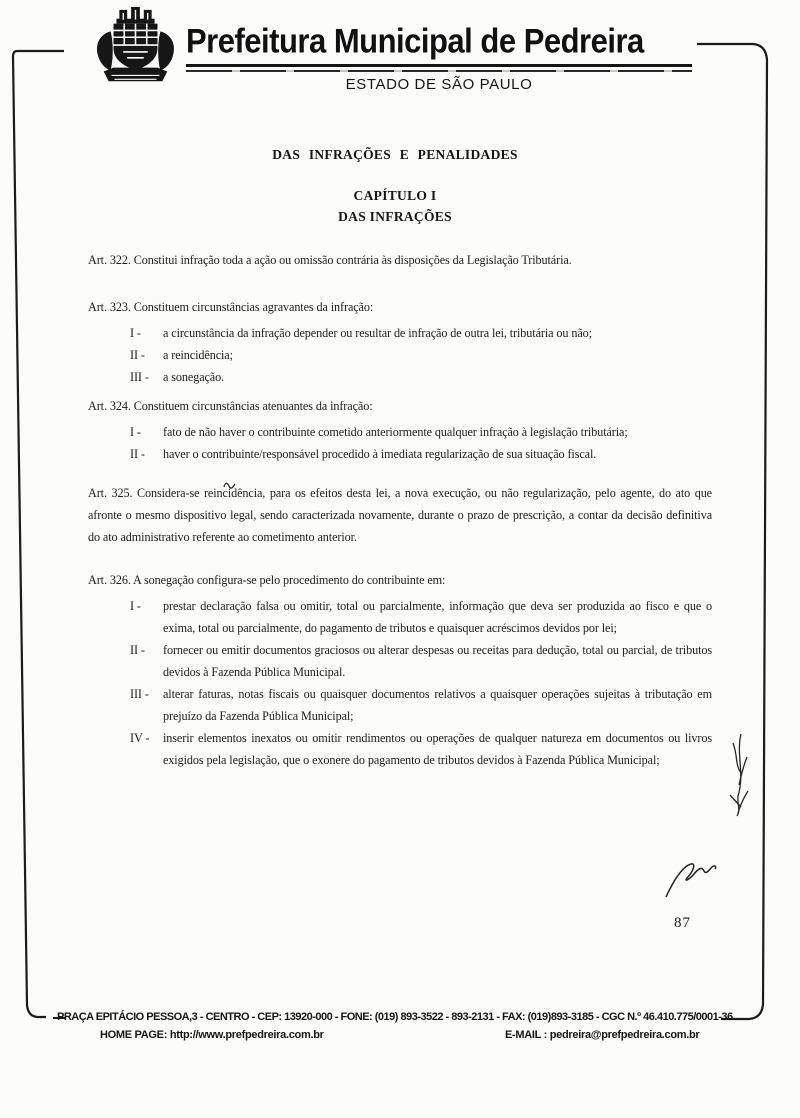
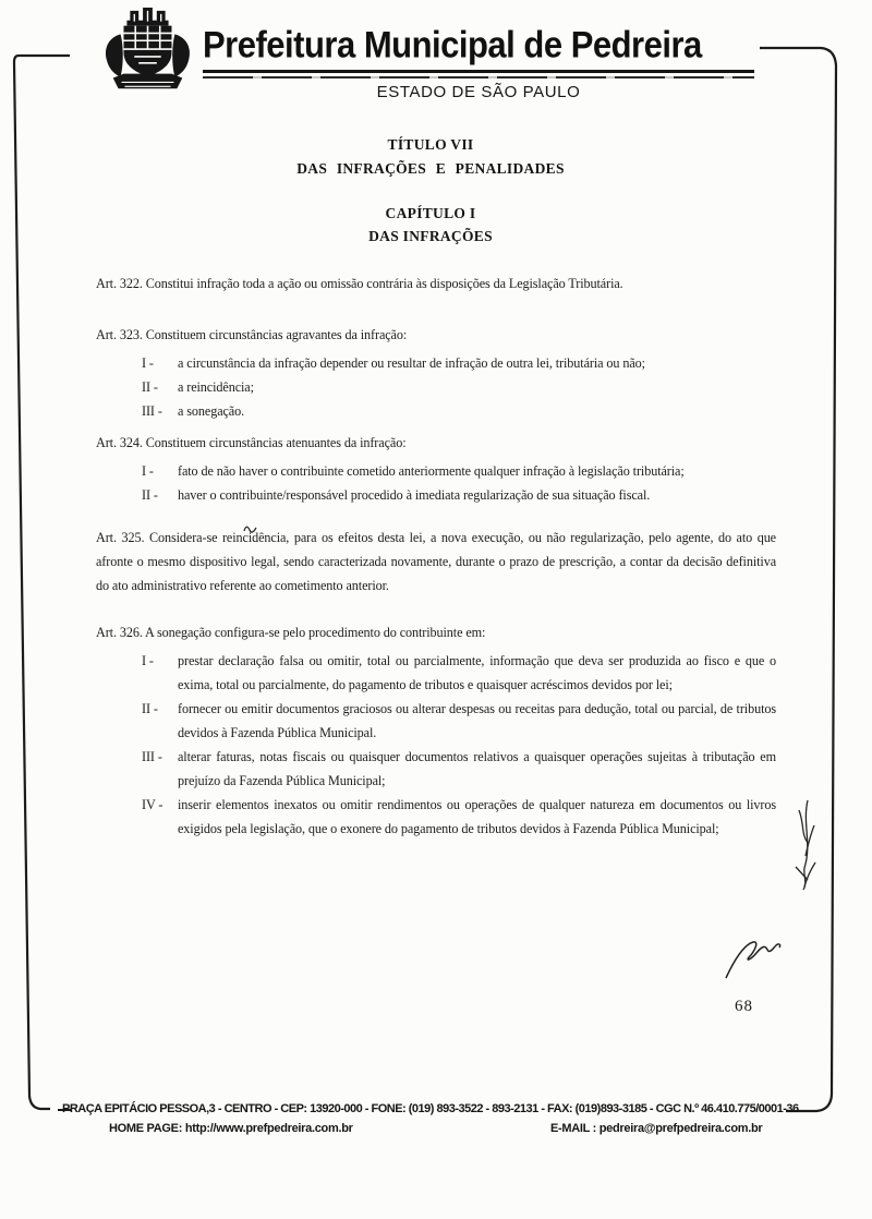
  Prefeitura Municipal de Pedreira
  ESTADO DE SÃO PAULO
+ TÍTULO VII
  DAS INFRAÇÕES E PENALIDADES
  CAPÍTULO I
  DAS INFRAÇÕES
  Art. 322. Constitui infração toda a ação ou omissão contrária às disposições da Legislação Tributária.
  Art. 323. Constituem circunstâncias agravantes da infração:
  I -
  a circunstância da infração depender ou resultar de infração de outra lei, tributária ou não;
  II -
  a reincidência;
  III -
  a sonegação.
  Art. 324. Constituem circunstâncias atenuantes da infração:
  I -
  fato de não haver o contribuinte cometido anteriormente qualquer infração à legislação tributária;
  II -
  haver o contribuinte/responsável procedido à imediata regularização de sua situação fiscal.
  Art. 325. Considera-se reincidência, para os efeitos desta lei, a nova execução, ou não regularização, pelo agente, do ato que afronte o mesmo dispositivo legal, sendo caracterizada novamente, durante o prazo de prescrição, a contar da decisão definitiva do ato administrativo referente ao cometimento anterior.
  Art. 326. A sonegação configura-se pelo procedimento do contribuinte em:
  I -
  prestar declaração falsa ou omitir, total ou parcialmente, informação que deva ser produzida ao fisco e que o exima, total ou parcialmente, do pagamento de tributos e quaisquer acréscimos devidos por lei;
  II -
  fornecer ou emitir documentos graciosos ou alterar despesas ou receitas para dedução, total ou parcial, de tributos devidos à Fazenda Pública Municipal.
  III -
  alterar faturas, notas fiscais ou quaisquer documentos relativos a quaisquer operações sujeitas à tributação em prejuízo da Fazenda Pública Municipal;
  IV -
  inserir elementos inexatos ou omitir rendimentos ou operações de qualquer natureza em documentos ou livros exigidos pela legislação, que o exonere do pagamento de tributos devidos à Fazenda Pública Municipal;
- 87
+ 68
  PRAÇA EPITÁCIO PESSOA,3 - CENTRO - CEP: 13920-000 - FONE: (019) 893-3522 - 893-2131 - FAX: (019)893-3185 - CGC N.º 46.410.775/0001-36
  HOME PAGE: http://www.prefpedreira.com.br
  E-MAIL : pedreira@prefpedreira.com.br
